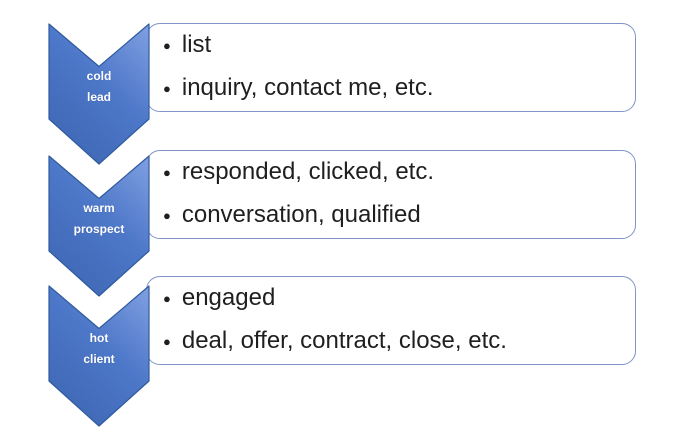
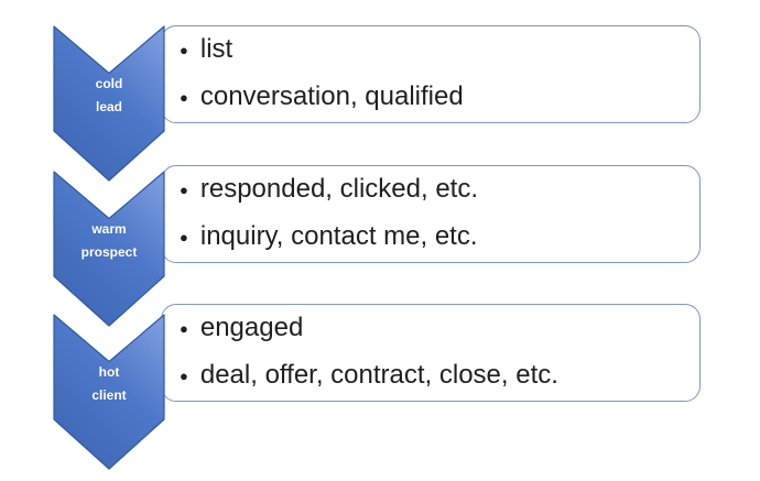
  list
- inquiry, contact me, etc.
+ conversation, qualified
  cold
  lead
  responded, clicked, etc.
- conversation, qualified
+ inquiry, contact me, etc.
  warm
  prospect
  engaged
  deal, offer, contract, close, etc.
  hot
  client
